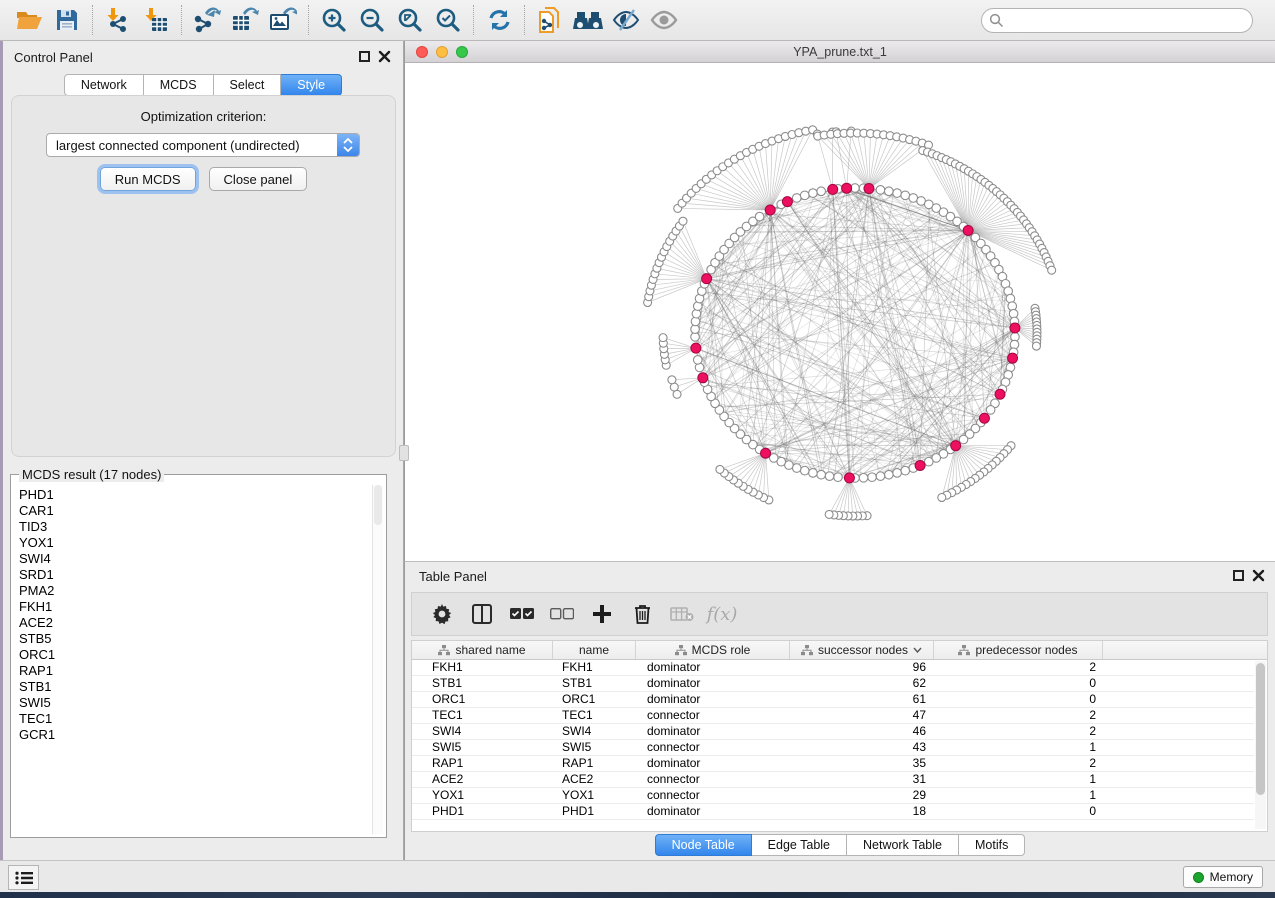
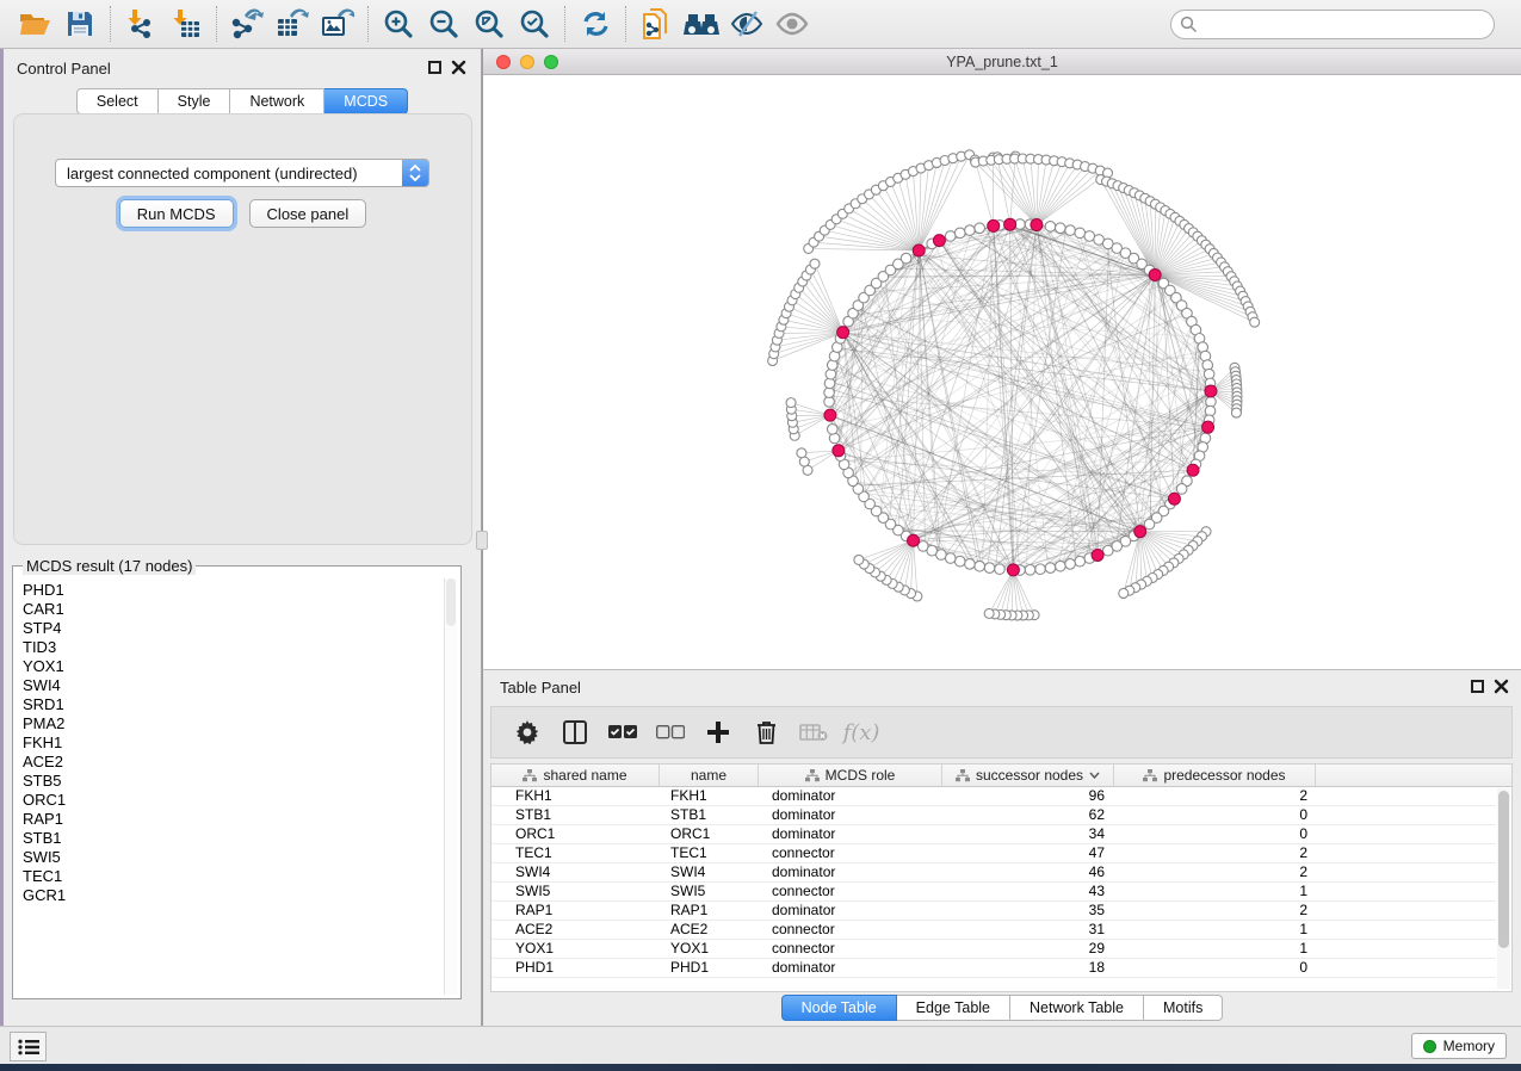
  Control Panel
- Network
+ Select
- MCDS
+ Style
- Select
+ Network
- Style
+ MCDS
- Optimization criterion:
  largest connected component (undirected)
  Run MCDS
  Close panel
  MCDS result (17 nodes)
  PHD1
  CAR1
+ STP4
  TID3
  YOX1
  SWI4
  SRD1
  PMA2
  FKH1
  ACE2
  STB5
  ORC1
  RAP1
  STB1
  SWI5
  TEC1
  GCR1
  YPA_prune.txt_1
  Table Panel
  f(x)
  shared name
  name
  MCDS role
  successor nodes
  predecessor nodes
  FKH1
  FKH1
  dominator
  96
  2
  STB1
  STB1
  dominator
  62
  0
  ORC1
  ORC1
  dominator
- 61
+ 34
  0
  TEC1
  TEC1
  connector
  47
  2
  SWI4
  SWI4
  dominator
  46
  2
  SWI5
  SWI5
  connector
  43
  1
  RAP1
  RAP1
  dominator
  35
  2
  ACE2
  ACE2
  connector
  31
  1
  YOX1
  YOX1
  connector
  29
  1
  PHD1
  PHD1
  dominator
  18
  0
  Node Table
  Edge Table
  Network Table
  Motifs
  Memory
